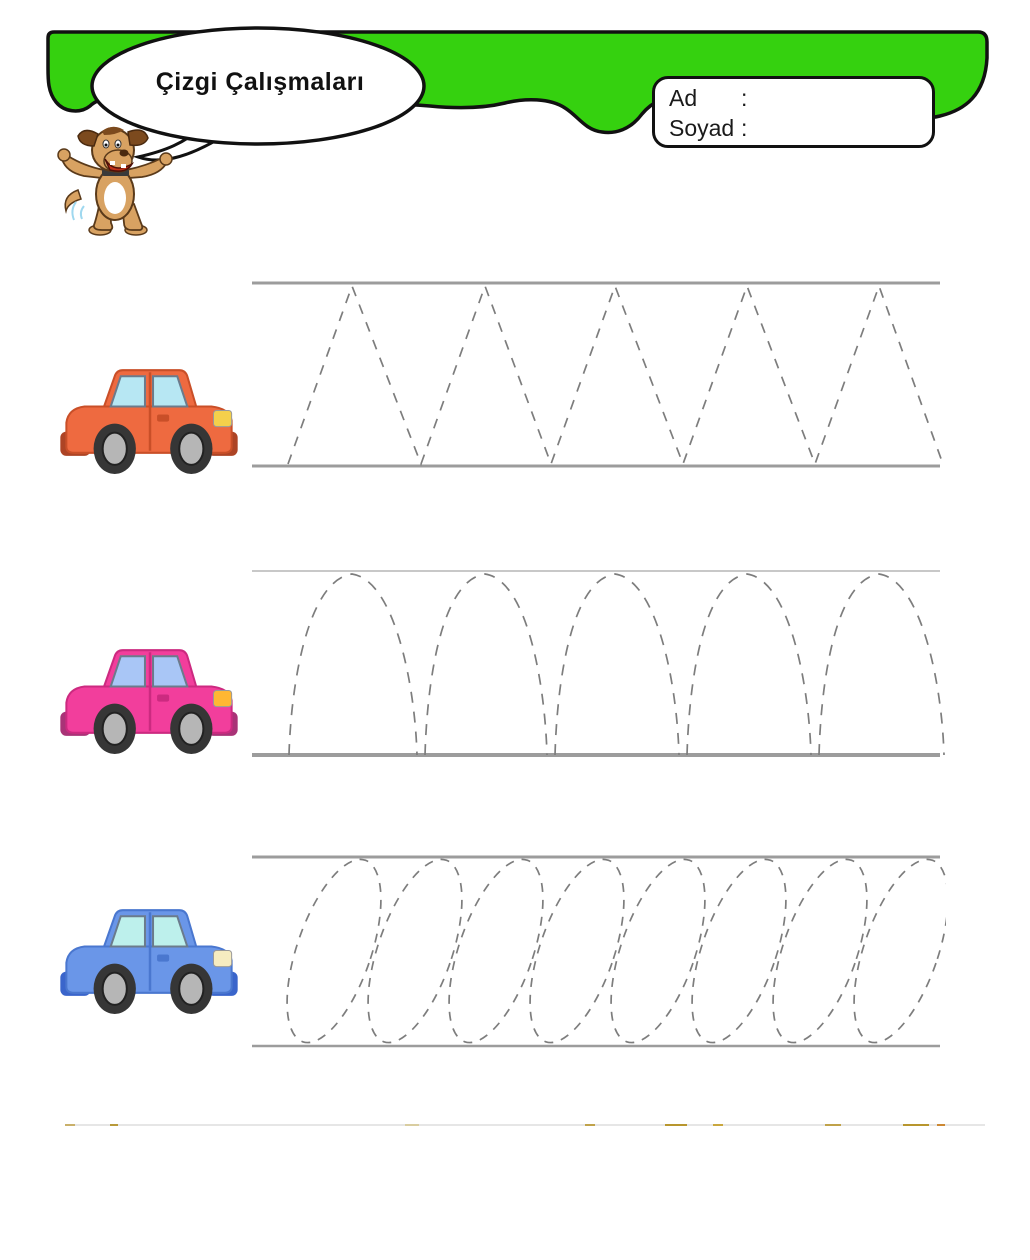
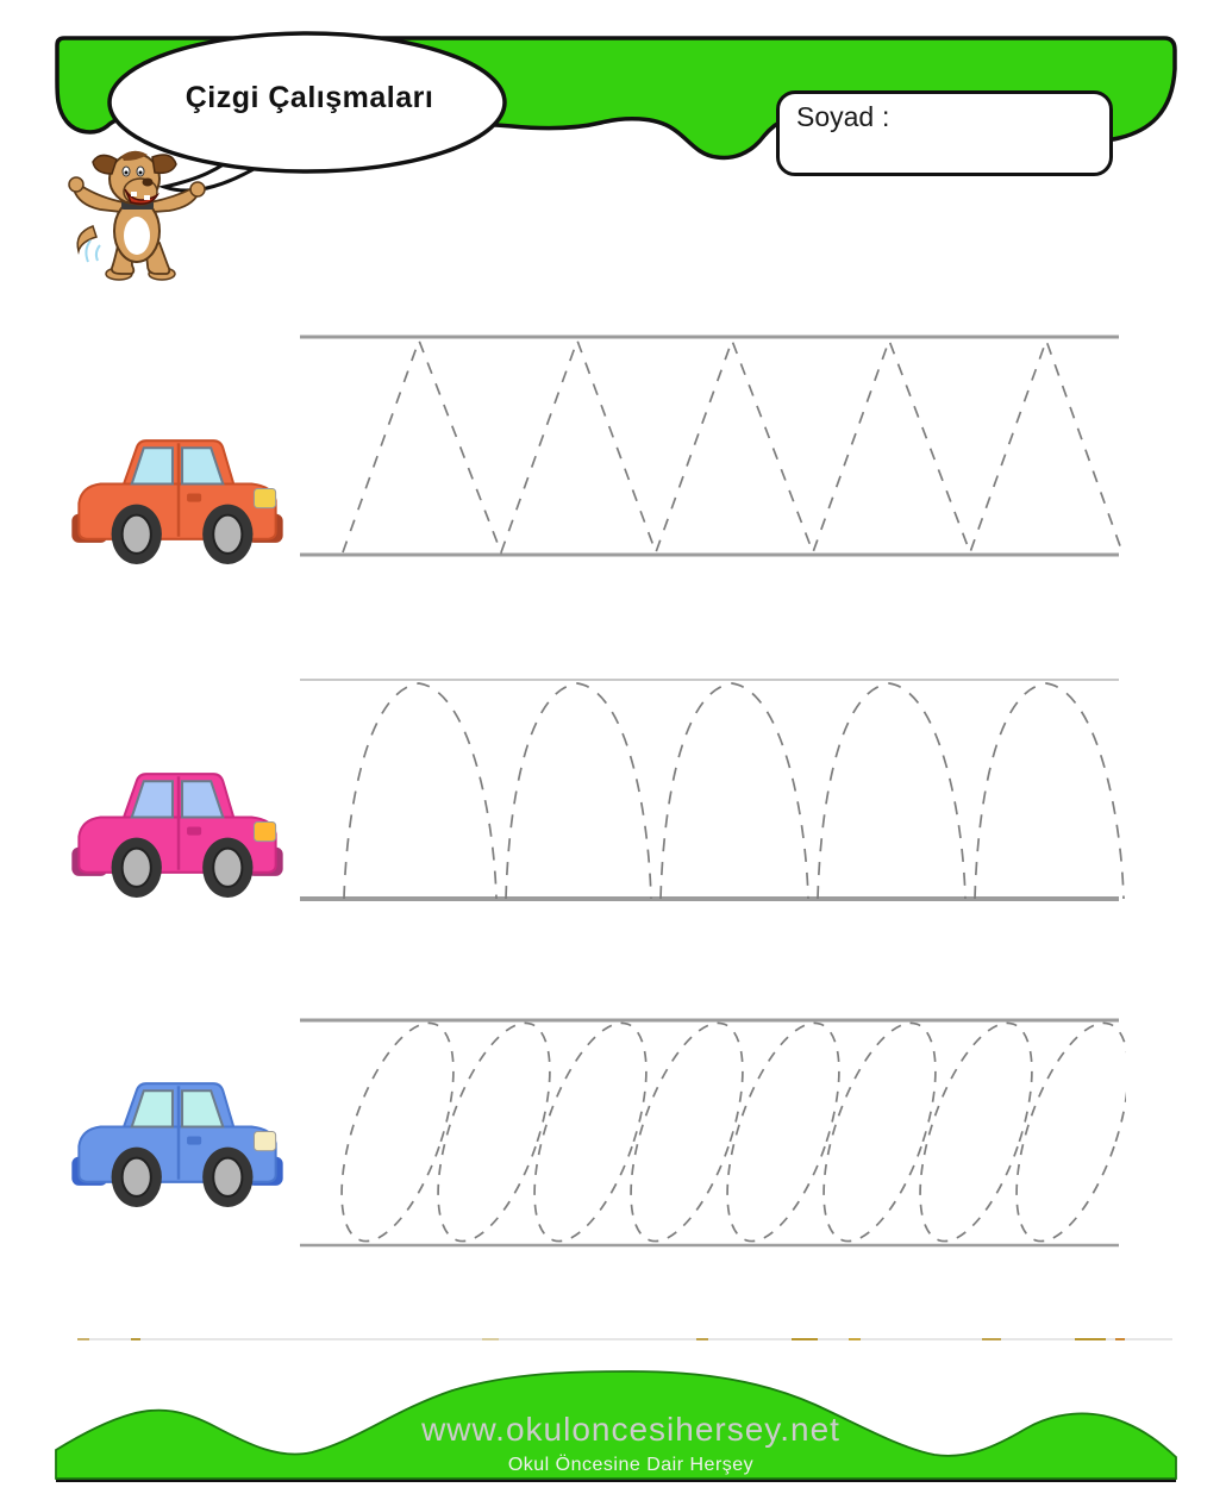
  Çizgi Çalışmaları
- Ad :
  Soyad :
+ www.okuloncesihersey.net
+ Okul Öncesine Dair Herşey
